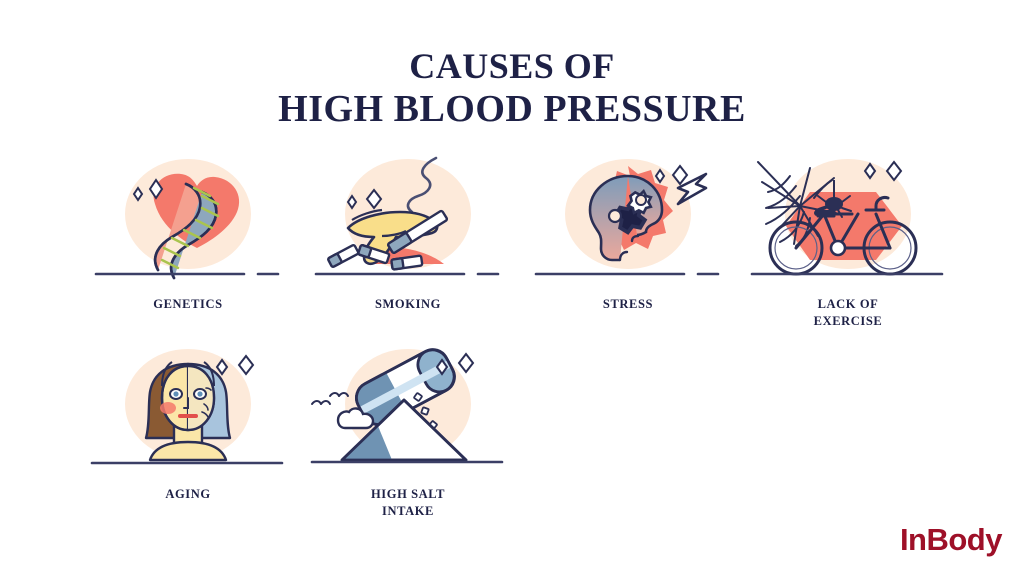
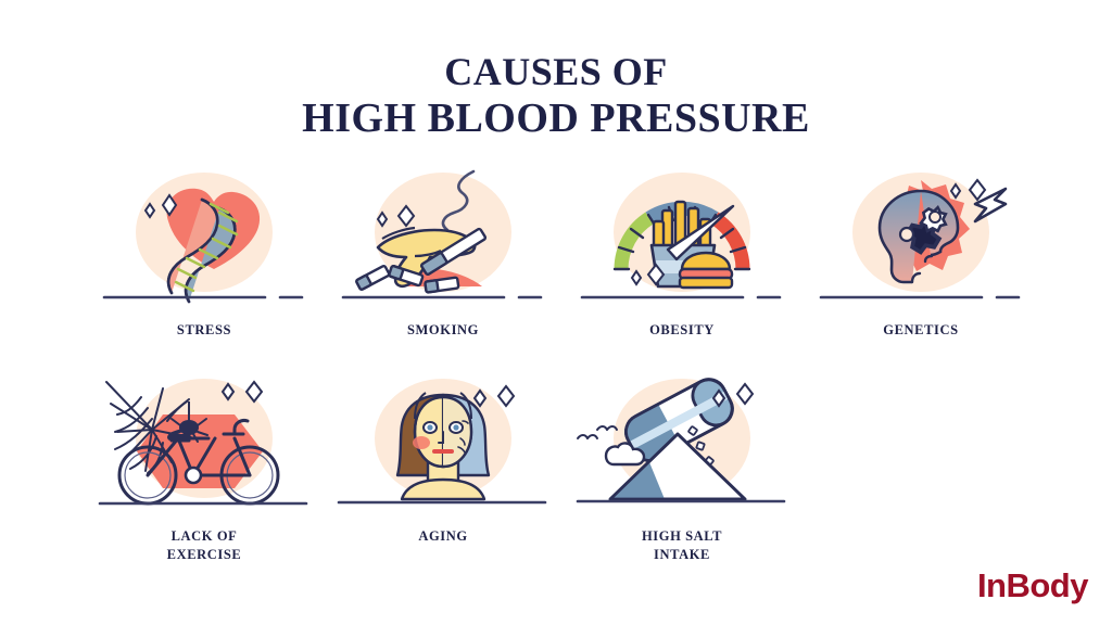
  CAUSES OF
  HIGH BLOOD PRESSURE
- GENETICS
+ STRESS
  SMOKING
+ OBESITY
- STRESS
+ GENETICS
  LACK OF
  EXERCISE
  AGING
  HIGH SALT
  INTAKE
  InBody
